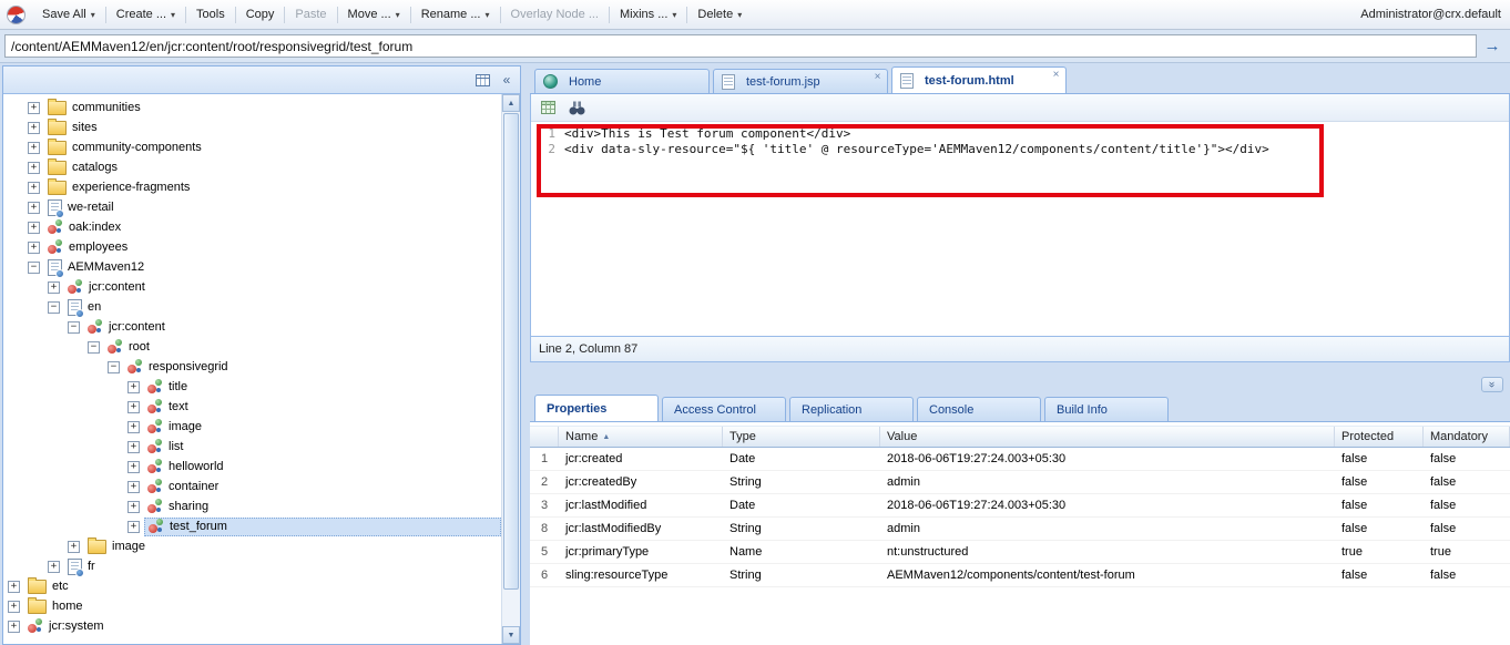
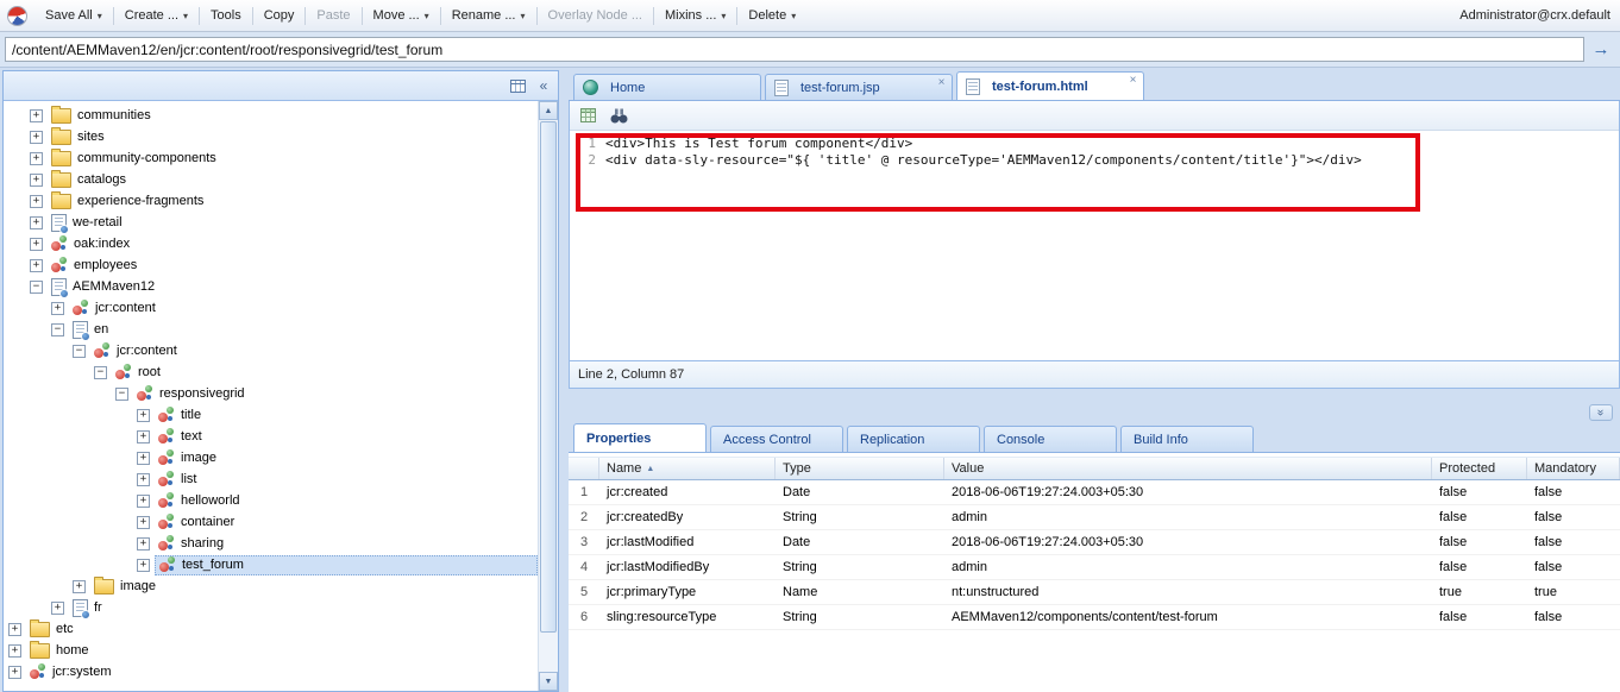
  Save All
  ▾
  Create ...
  ▾
  Tools
  Copy
  Paste
  Move ...
  ▾
  Rename ...
  ▾
  Overlay Node ...
  Mixins ...
  ▾
  Delete
  ▾
  Administrator@crx.default
  /content/AEMMaven12/en/jcr:content/root/responsivegrid/test_forum
  →
  «
  +
  communities
  +
  sites
  +
  community-components
  +
  catalogs
  +
  experience-fragments
  +
  we-retail
  +
  oak:index
  +
  employees
  −
  AEMMaven12
  +
  jcr:content
  −
  en
  −
  jcr:content
  −
  root
  −
  responsivegrid
  +
  title
  +
  text
  +
  image
  +
  list
  +
  helloworld
  +
  container
  +
  sharing
  +
  test_forum
  +
  image
  +
  fr
  +
  etc
  +
  home
  +
  jcr:system
  Home
  test-forum.jsp
  ×
  test-forum.html
  ×
  1
  <div>This is Test forum component</div>
  2
  <div data-sly-resource="${ 'title' @ resourceType='AEMMaven12/components/content/title'}"></div>
  Line 2, Column 87
  Properties
  Access Control
  Replication
  Console
  Build Info
  Name
  Type
  Value
  Protected
  Mandatory
  1
  jcr:created
  Date
  2018-06-06T19:27:24.003+05:30
  false
  false
  2
  jcr:createdBy
  String
  admin
  false
  false
  3
  jcr:lastModified
  Date
  2018-06-06T19:27:24.003+05:30
  false
  false
- 8
+ 4
  jcr:lastModifiedBy
  String
  admin
  false
  false
  5
  jcr:primaryType
  Name
  nt:unstructured
  true
  true
  6
  sling:resourceType
  String
  AEMMaven12/components/content/test-forum
  false
  false
